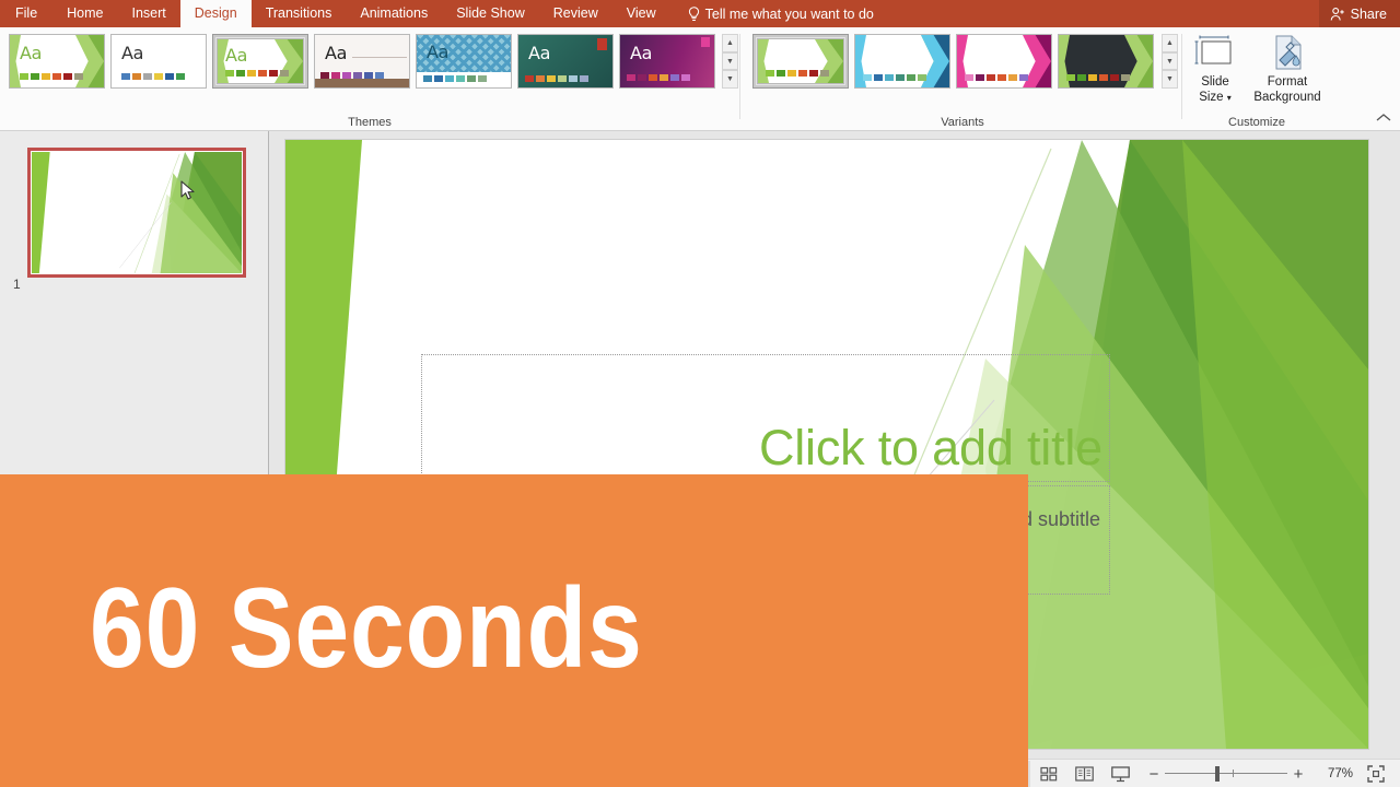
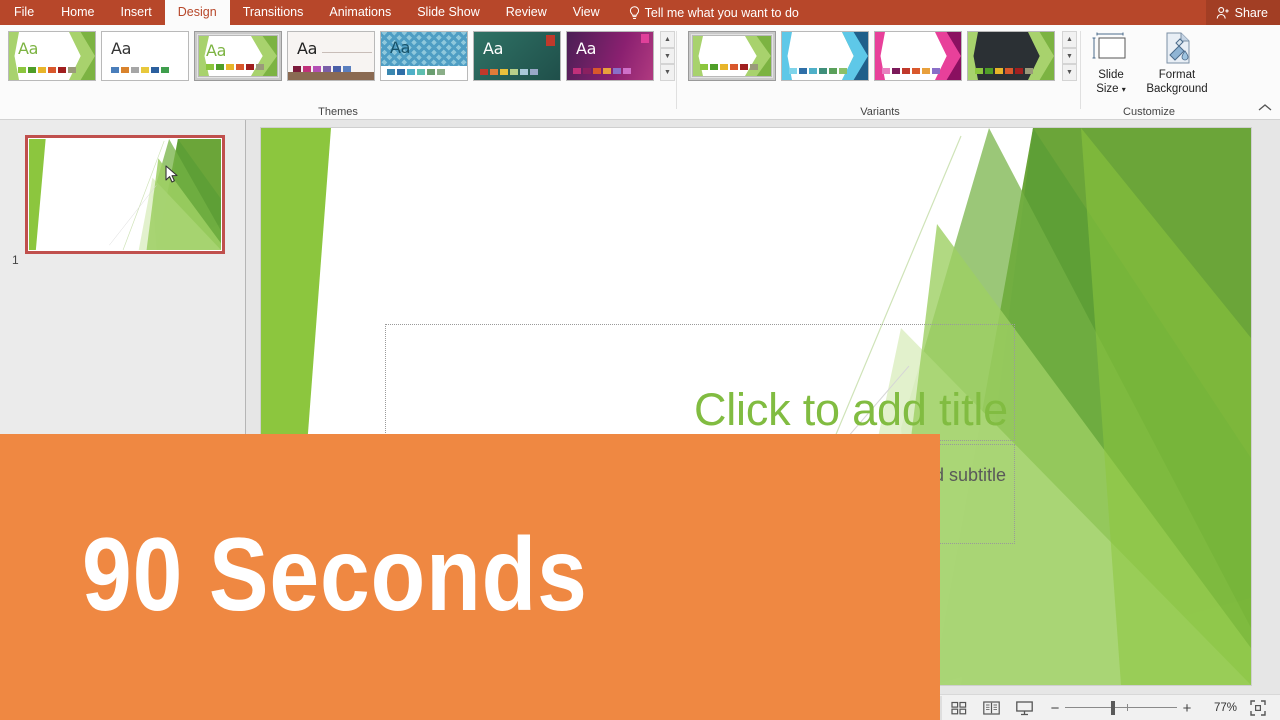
  File
  Home
  Insert
  Design
  Transitions
  Animations
  Slide Show
  Review
  View
  Tell me what you want to do
  Share
  Aa
  Aa
  Aa
  Aa
  Aa
  Aa
  Aa
  Themes
  Variants
  Slide
  Size ▾
  Format
  Background
  Customize
  1
  Click to add title
  −
  +
  77%
- 60 Seconds
+ 90 Seconds
